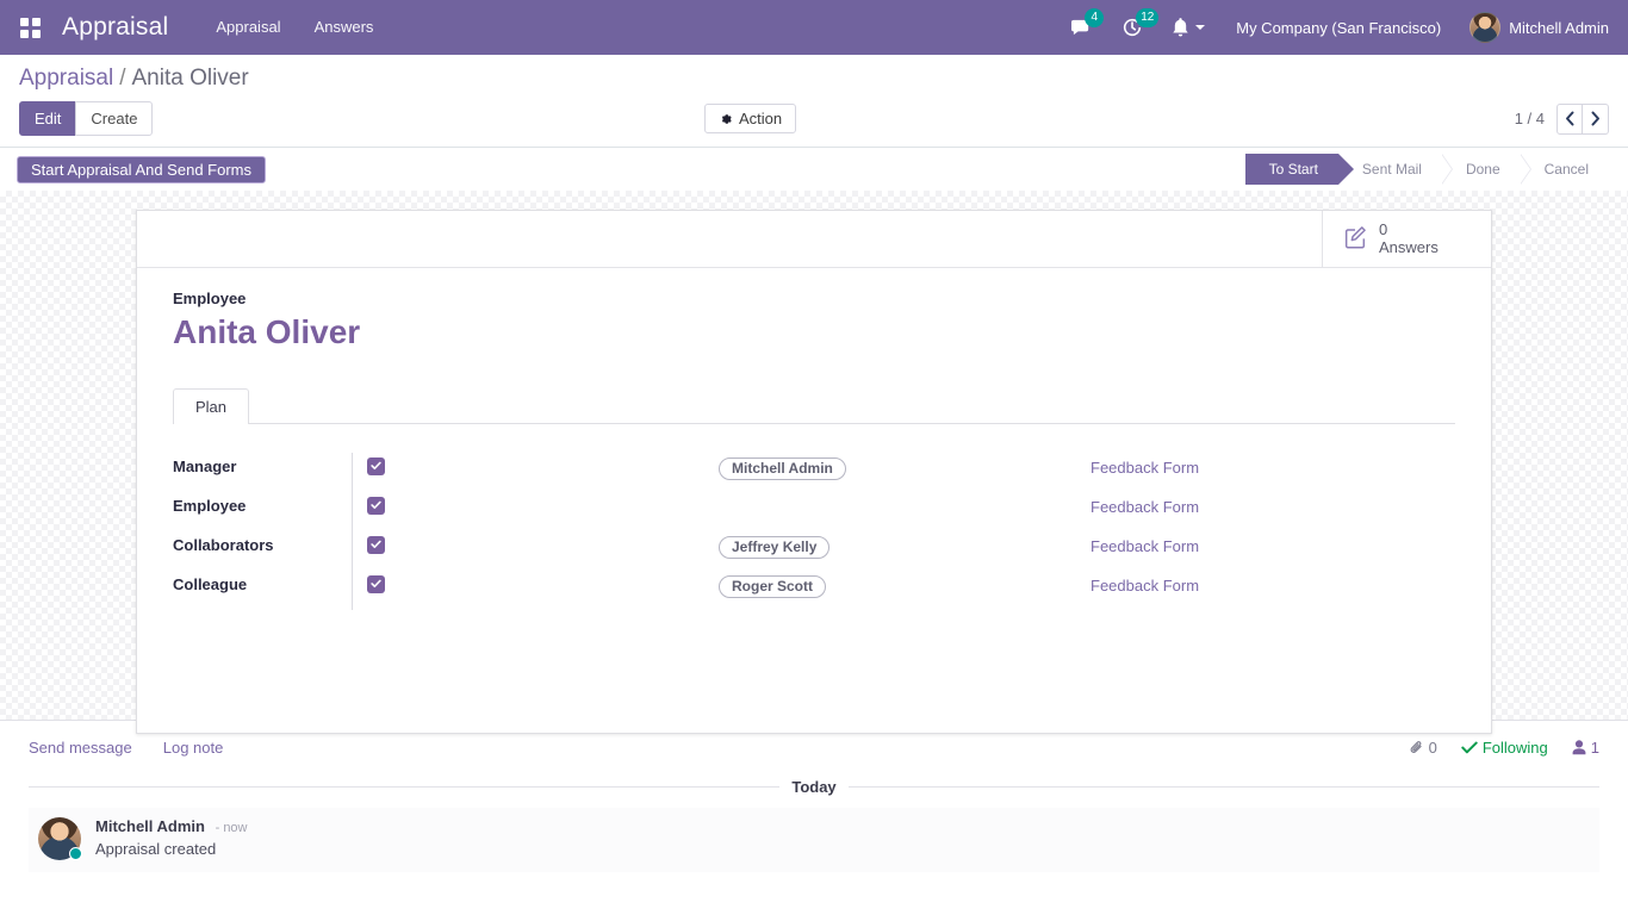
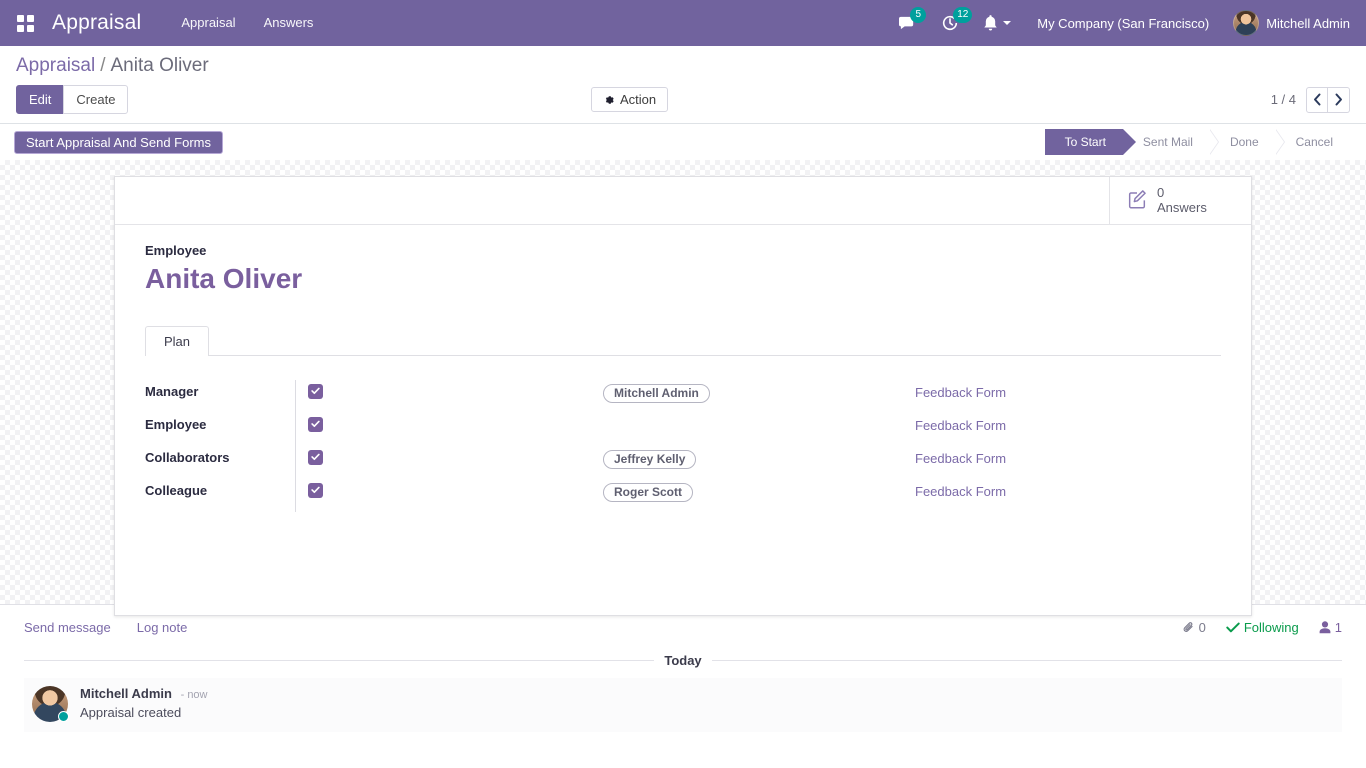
  Appraisal
  Appraisal
  Answers
- 4
+ 5
  12
  My Company (San Francisco)
  Mitchell Admin
  Appraisal
  /
  Anita Oliver
  Edit
  Create
  Action
  1 / 4
  Start Appraisal And Send Forms
  To Start
  Sent Mail
  Done
  Cancel
  0
  Answers
  Employee
  Anita Oliver
  Plan
  Manager		Mitchell Admin	Feedback Form
  Employee			Feedback Form
  Collaborators		Jeffrey Kelly	Feedback Form
  Colleague		Roger Scott	Feedback Form
  Send message
  Log note
  0
  Following
  1
  Today
  Mitchell Admin - now
  Appraisal created
